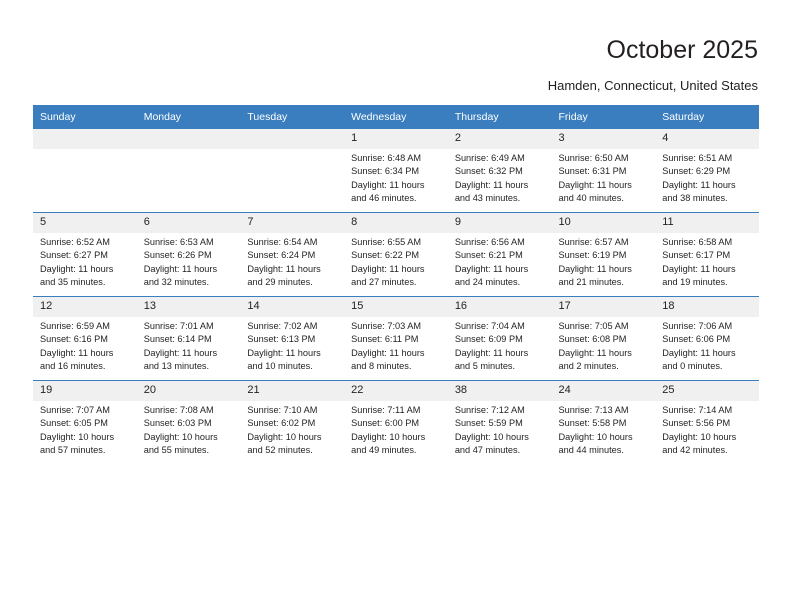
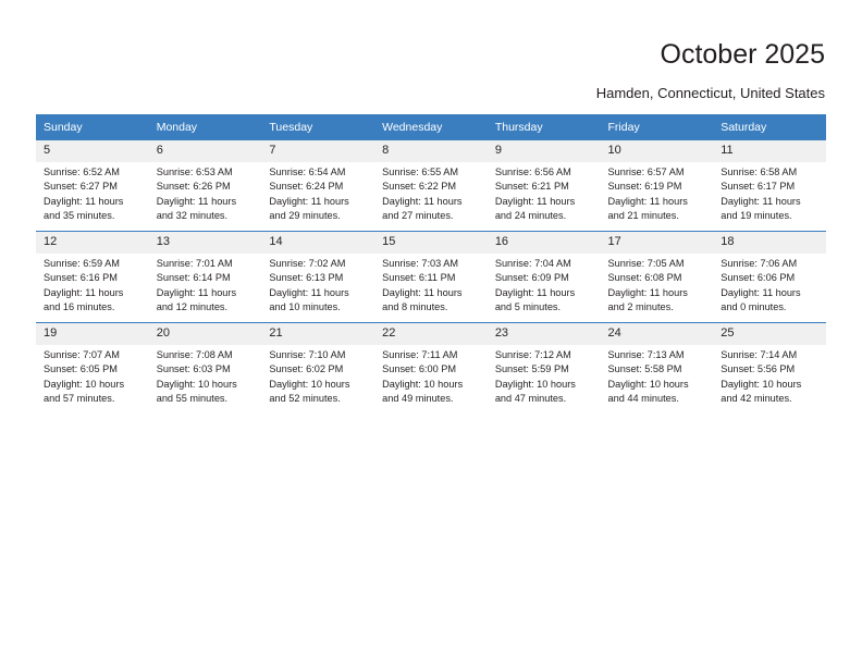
  October 2025
  Hamden, Connecticut, United States
  Sunday	Monday	Tuesday	Wednesday	Thursday	Friday	Saturday
- 			1Sunrise: 6:48 AMSunset: 6:34 PMDaylight: 11 hoursand 46 minutes.	2Sunrise: 6:49 AMSunset: 6:32 PMDaylight: 11 hoursand 43 minutes.	3Sunrise: 6:50 AMSunset: 6:31 PMDaylight: 11 hoursand 40 minutes.	4Sunrise: 6:51 AMSunset: 6:29 PMDaylight: 11 hoursand 38 minutes.
  5Sunrise: 6:52 AMSunset: 6:27 PMDaylight: 11 hoursand 35 minutes.	6Sunrise: 6:53 AMSunset: 6:26 PMDaylight: 11 hoursand 32 minutes.	7Sunrise: 6:54 AMSunset: 6:24 PMDaylight: 11 hoursand 29 minutes.	8Sunrise: 6:55 AMSunset: 6:22 PMDaylight: 11 hoursand 27 minutes.	9Sunrise: 6:56 AMSunset: 6:21 PMDaylight: 11 hoursand 24 minutes.	10Sunrise: 6:57 AMSunset: 6:19 PMDaylight: 11 hoursand 21 minutes.	11Sunrise: 6:58 AMSunset: 6:17 PMDaylight: 11 hoursand 19 minutes.
- 12Sunrise: 6:59 AMSunset: 6:16 PMDaylight: 11 hoursand 16 minutes.	13Sunrise: 7:01 AMSunset: 6:14 PMDaylight: 11 hoursand 13 minutes.	14Sunrise: 7:02 AMSunset: 6:13 PMDaylight: 11 hoursand 10 minutes.	15Sunrise: 7:03 AMSunset: 6:11 PMDaylight: 11 hoursand 8 minutes.	16Sunrise: 7:04 AMSunset: 6:09 PMDaylight: 11 hoursand 5 minutes.	17Sunrise: 7:05 AMSunset: 6:08 PMDaylight: 11 hoursand 2 minutes.	18Sunrise: 7:06 AMSunset: 6:06 PMDaylight: 11 hoursand 0 minutes.
+ 12Sunrise: 6:59 AMSunset: 6:16 PMDaylight: 11 hoursand 16 minutes.	13Sunrise: 7:01 AMSunset: 6:14 PMDaylight: 11 hoursand 12 minutes.	14Sunrise: 7:02 AMSunset: 6:13 PMDaylight: 11 hoursand 10 minutes.	15Sunrise: 7:03 AMSunset: 6:11 PMDaylight: 11 hoursand 8 minutes.	16Sunrise: 7:04 AMSunset: 6:09 PMDaylight: 11 hoursand 5 minutes.	17Sunrise: 7:05 AMSunset: 6:08 PMDaylight: 11 hoursand 2 minutes.	18Sunrise: 7:06 AMSunset: 6:06 PMDaylight: 11 hoursand 0 minutes.
- 19Sunrise: 7:07 AMSunset: 6:05 PMDaylight: 10 hoursand 57 minutes.	20Sunrise: 7:08 AMSunset: 6:03 PMDaylight: 10 hoursand 55 minutes.	21Sunrise: 7:10 AMSunset: 6:02 PMDaylight: 10 hoursand 52 minutes.	22Sunrise: 7:11 AMSunset: 6:00 PMDaylight: 10 hoursand 49 minutes.	38Sunrise: 7:12 AMSunset: 5:59 PMDaylight: 10 hoursand 47 minutes.	24Sunrise: 7:13 AMSunset: 5:58 PMDaylight: 10 hoursand 44 minutes.	25Sunrise: 7:14 AMSunset: 5:56 PMDaylight: 10 hoursand 42 minutes.
+ 19Sunrise: 7:07 AMSunset: 6:05 PMDaylight: 10 hoursand 57 minutes.	20Sunrise: 7:08 AMSunset: 6:03 PMDaylight: 10 hoursand 55 minutes.	21Sunrise: 7:10 AMSunset: 6:02 PMDaylight: 10 hoursand 52 minutes.	22Sunrise: 7:11 AMSunset: 6:00 PMDaylight: 10 hoursand 49 minutes.	23Sunrise: 7:12 AMSunset: 5:59 PMDaylight: 10 hoursand 47 minutes.	24Sunrise: 7:13 AMSunset: 5:58 PMDaylight: 10 hoursand 44 minutes.	25Sunrise: 7:14 AMSunset: 5:56 PMDaylight: 10 hoursand 42 minutes.
